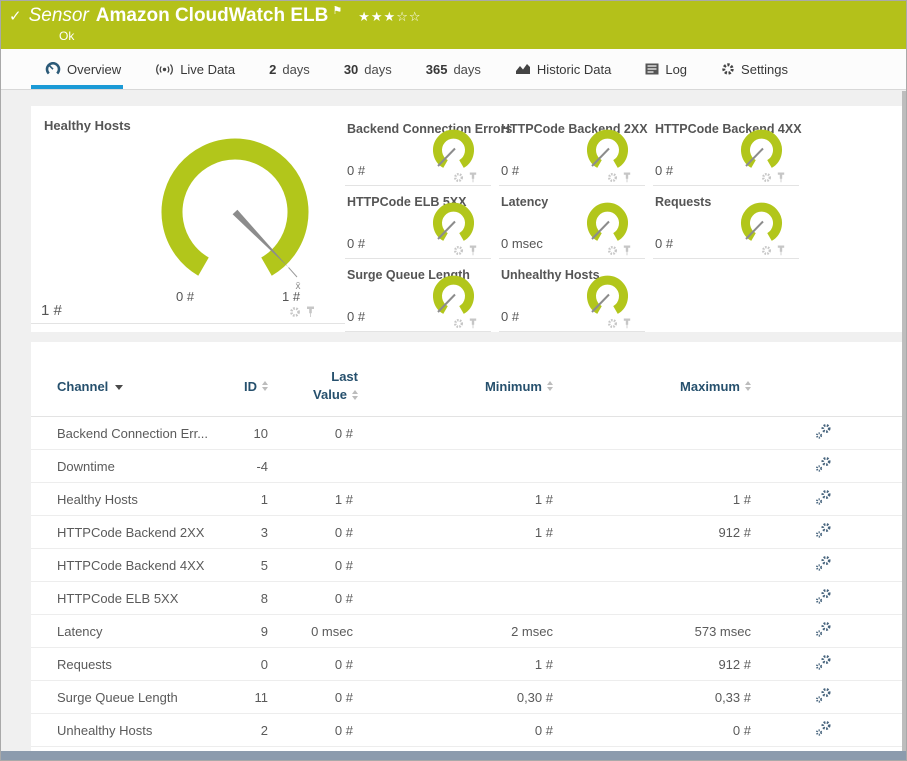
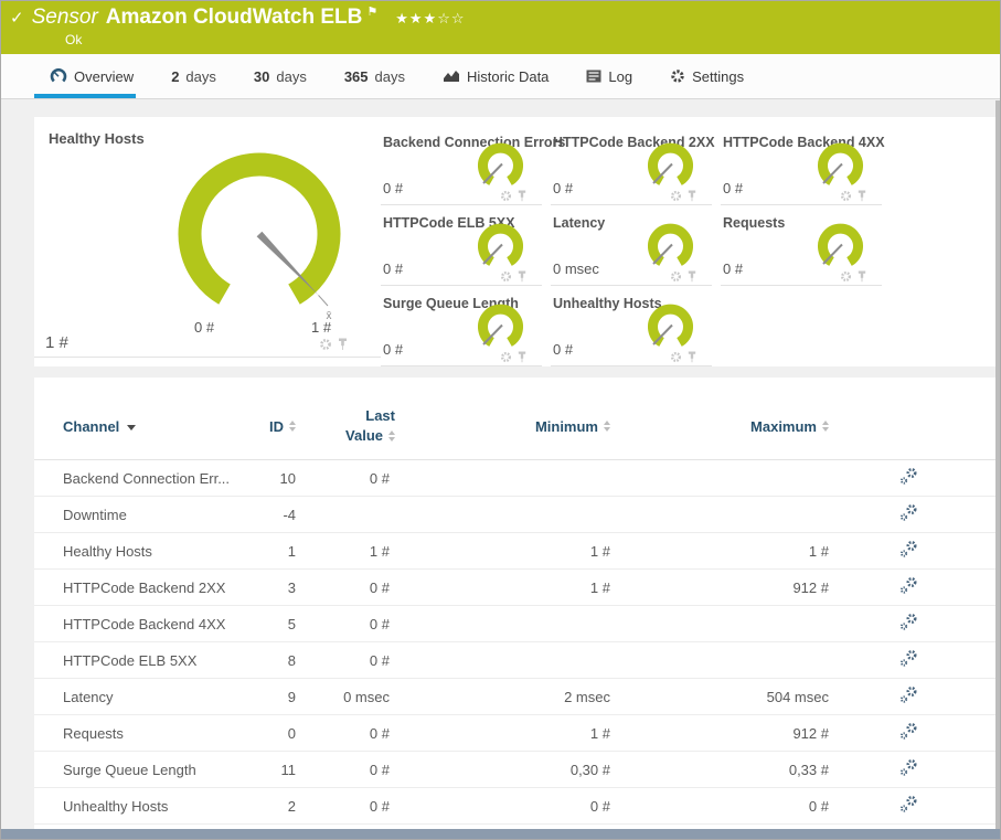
  ✓
  Sensor
  Amazon CloudWatch ELB
  ⚑
  ★★★☆☆
  Ok
  Overview
- Live Data
  2
  days
  30
  days
  365
  days
  Historic Data
  Log
  Settings
  Healthy Hosts
  x̄
  0 #
  1 #
  1 #
  Backend Connection Errors
  0 #
  HTTPCode Backend 2XX
  0 #
  HTTPCode Backend 4XX
  0 #
  HTTPCode ELB 5XX
  0 #
  Latency
  0 msec
  Requests
  0 #
  Surge Queue Length
  0 #
  Unhealthy Hosts
  0 #
  Channel	ID	Last Value	Minimum	Maximum
  Backend Connection Err...	10	0 #
  Downtime	-4
  Healthy Hosts	1	1 #	1 #	1 #
  HTTPCode Backend 2XX	3	0 #	1 #	912 #
  HTTPCode Backend 4XX	5	0 #
  HTTPCode ELB 5XX	8	0 #
- Latency	9	0 msec	2 msec	573 msec
+ Latency	9	0 msec	2 msec	504 msec
  Requests	0	0 #	1 #	912 #
  Surge Queue Length	11	0 #	0,30 #	0,33 #
  Unhealthy Hosts	2	0 #	0 #	0 #
